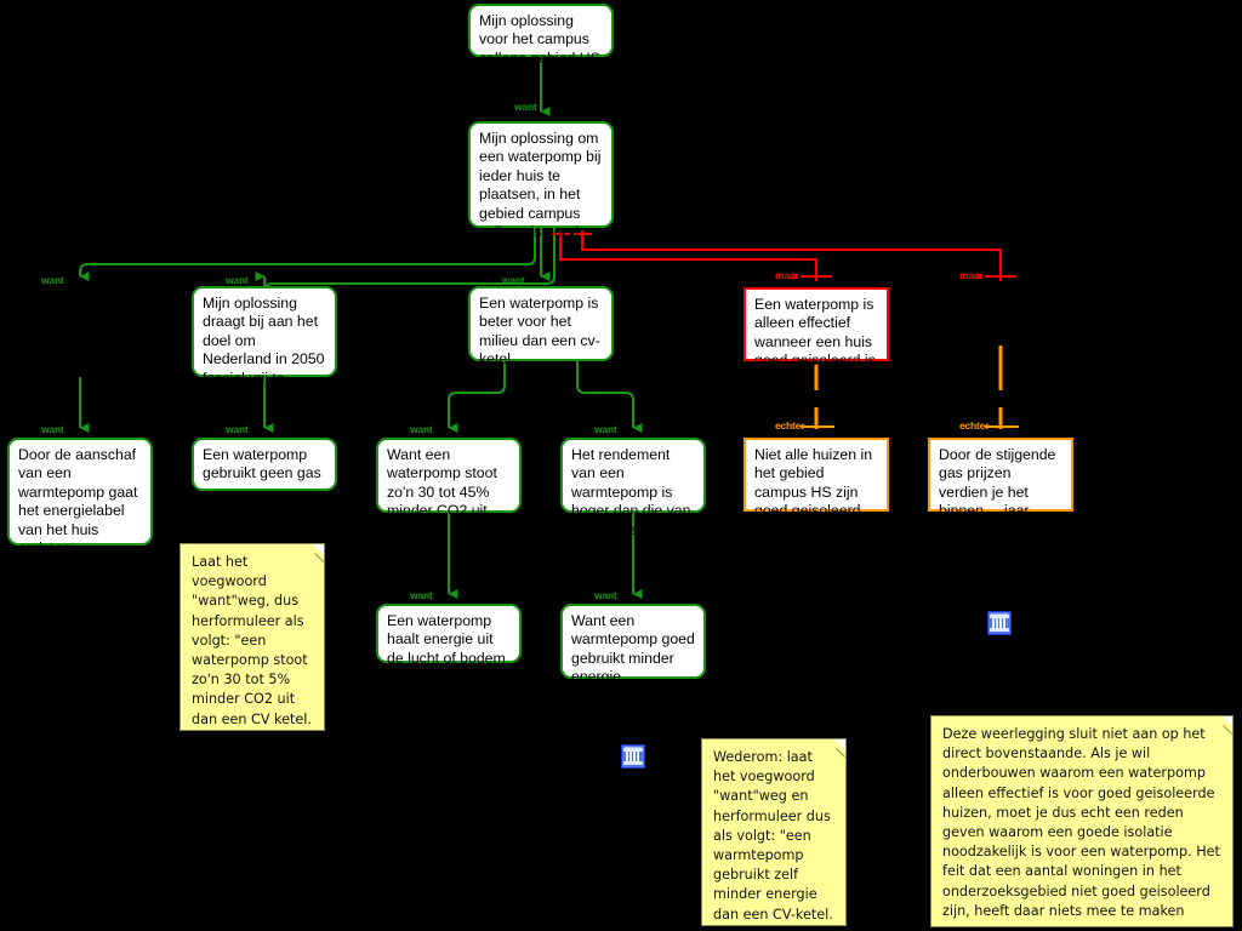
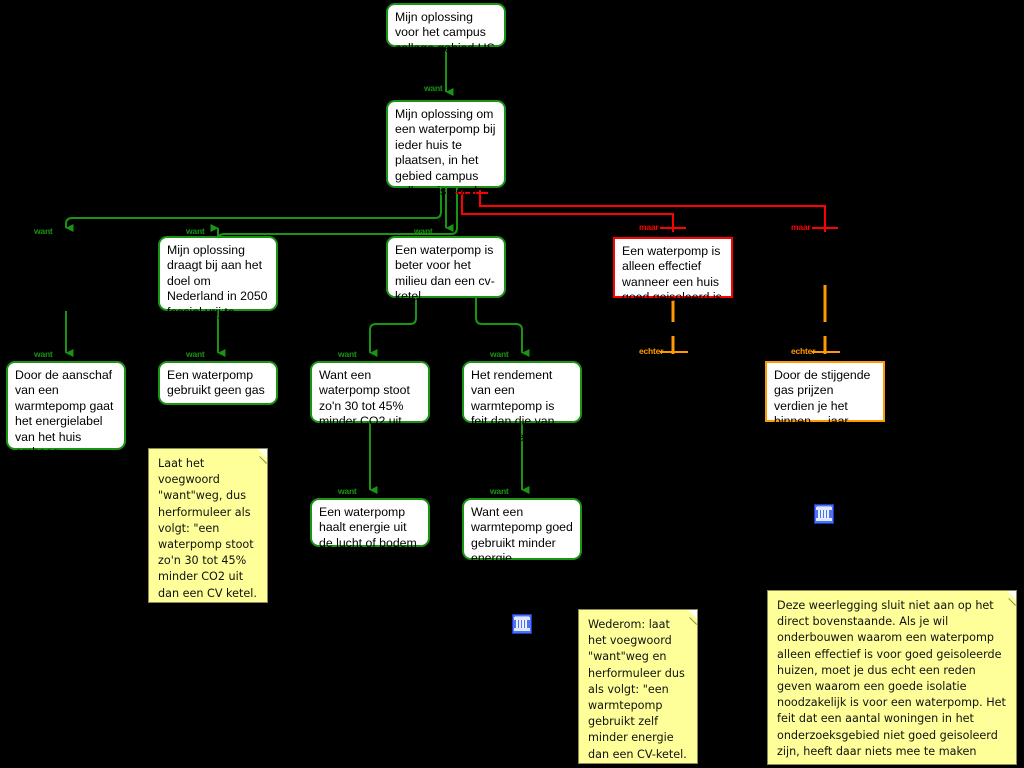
  Mijn oplossing voor het campus college gebied HS
  want
  Mijn oplossing om een waterpomp bij ieder huis te plaatsen, in het gebied campus college is goed
  want
  want
  Door de aanschaf van een warmtepomp gaat het energielabel van het huis omhoog
  want
  Mijn oplossing draagt bij aan het doel om Nederland in 2050 fossiel vrij te
  want
  Een waterpomp gebruikt geen gas
  want
  Een waterpomp is beter voor het milieu dan een cv-ketel
  want
  Want een waterpomp stoot zo'n 30 tot 45% minder CO2 uit
  want
  Een waterpomp haalt energie uit de lucht of bodem
  want
- Het rendement van een warmtepomp is hoger dan die van een cv-ketel
+ Het rendement van een warmtepomp is feit dan die van een cv-ketel
  want
  Want een warmtepomp goed gebruikt minder energie
  maar
  Een waterpomp is alleen effectief wanneer een huis goed geisoleerd is
  echter
- Niet alle huizen in het gebied campus HS zijn goed geisoleerd
  maar
  echter
  Door de stijgende gas prijzen verdien je het binnen ... jaar
- Laat het voegwoord "want"weg, dus herformuleer als volgt: "een waterpomp stoot zo'n 30 tot 5% minder CO2 uit dan een CV ketel.
+ Laat het voegwoord "want"weg, dus herformuleer als volgt: "een waterpomp stoot zo'n 30 tot 45% minder CO2 uit dan een CV ketel.
  Wederom: laat het voegwoord "want"weg en herformuleer dus als volgt: "een warmtepomp gebruikt zelf minder energie dan een CV-ketel.
  Deze weerlegging sluit niet aan op het direct bovenstaande. Als je wil onderbouwen waarom een waterpomp alleen effectief is voor goed geisoleerde huizen, moet je dus echt een reden geven waarom een goede isolatie noodzakelijk is voor een waterpomp. Het feit dat een aantal woningen in het onderzoeksgebied niet goed geisoleerd zijn, heeft daar niets mee te maken
